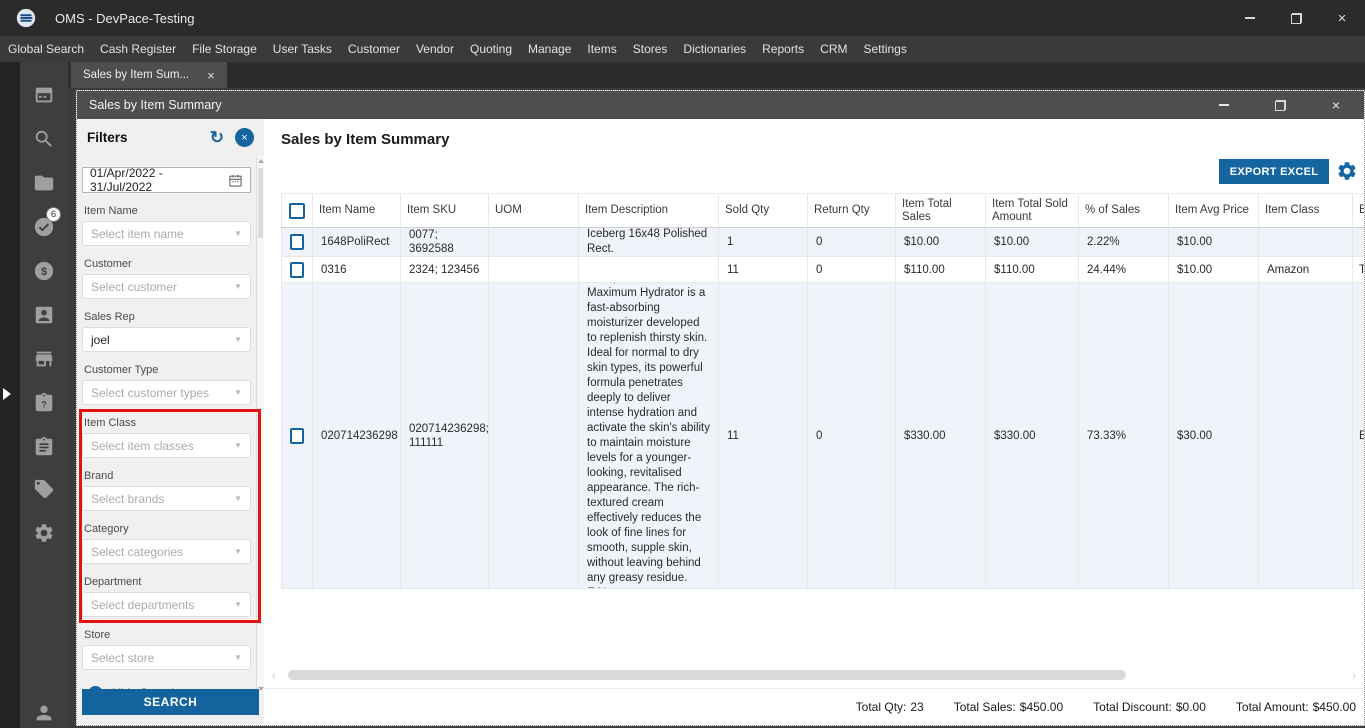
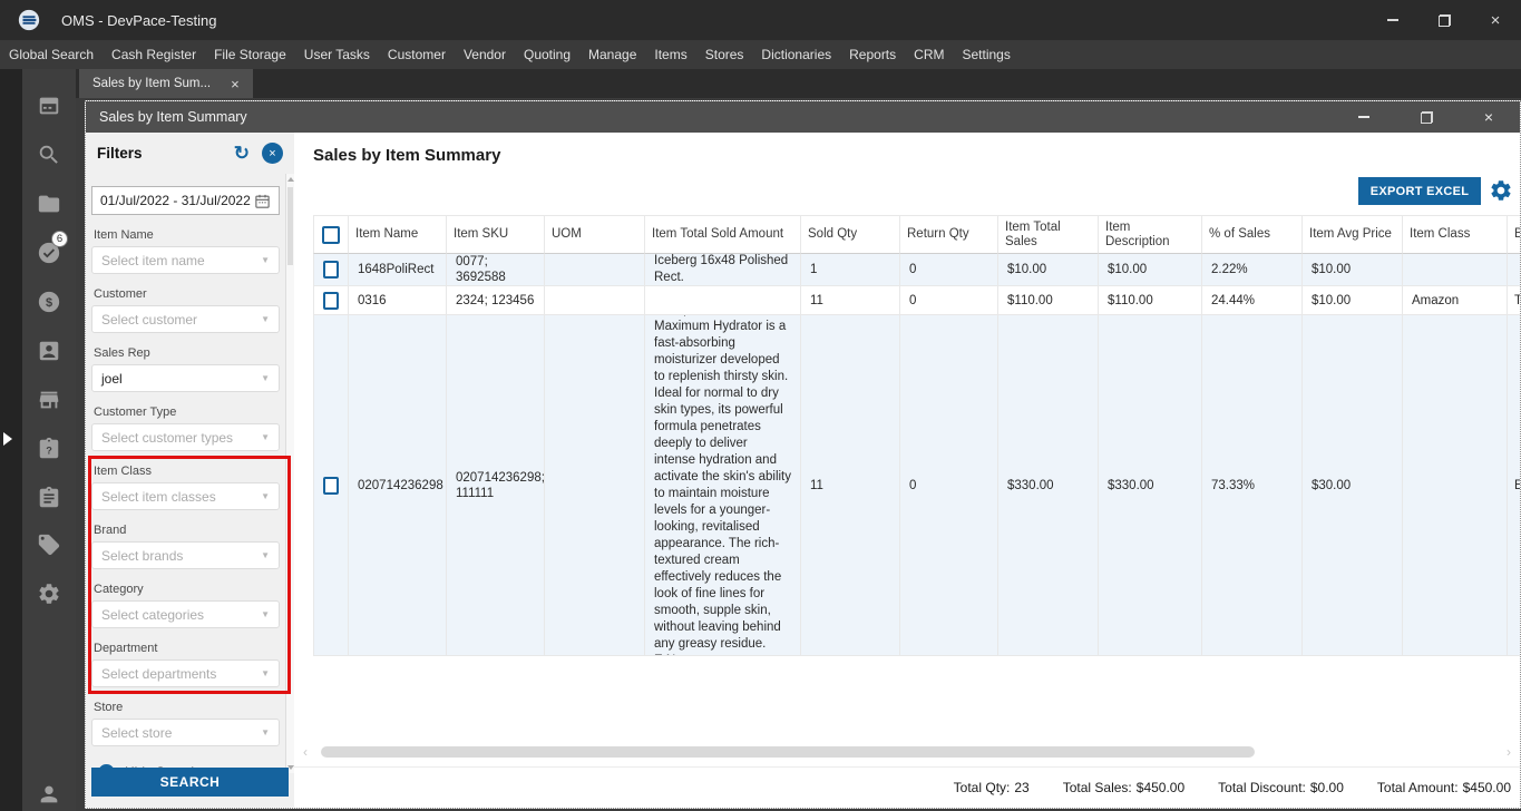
  OMS - DevPace-Testing
  ×
  Global Search
  Cash Register
  File Storage
  User Tasks
  Customer
  Vendor
  Quoting
  Manage
  Items
  Stores
  Dictionaries
  Reports
  CRM
  Settings
  6
  $
  ?
  Sales by Item Sum...
  ×
  Sales by Item Summary
  ×
  Filters
  ↻
  ×
- 01/Apr/2022 - 31/Jul/2022
+ 01/Jul/2022 - 31/Jul/2022
  Item Name
  Select item name
  ▼
  Customer
  Select customer
  ▼
  Sales Rep
  joel
  ▼
  Customer Type
  Select customer types
  ▼
  Item Class
  Select item classes
  ▼
  Brand
  Select brands
  ▼
  Category
  Select categories
  ▼
  Department
  Select departments
  ▼
  Store
  Select store
  ▼
  SEARCH
  Sales by Item Summary
  EXPORT EXCEL
  Item Name
  Item SKU
  UOM
- Item Description
+ Item Total Sold Amount
  Sold Qty
  Return Qty
  Item Total Sales
- Item Total Sold Amount
+ Item Description
  % of Sales
  Item Avg Price
  Item Class
  B
  1648PoliRect
  0077; 3692588
  Iceberg 16x48 Polished Rect.
  1
  0
  $10.00
  $10.00
  2.22%
  $10.00
  0316
  2324; 123456
  11
  0
  $110.00
  $110.00
  24.44%
  $10.00
  Amazon
  T
  020714236298
  020714236298; 111111
  Maximum Hydrator is a fast-absorbing moisturizer developed to replenish thirsty skin. Ideal for normal to dry skin types, its powerful formula penetrates deeply to deliver intense hydration and activate the skin's ability to maintain moisture levels for a younger-looking, revitalised appearance. The rich-textured cream effectively reduces the look of fine lines for smooth, supple skin, without leaving behind any greasy residue.
  11
  0
  $330.00
  $330.00
  73.33%
  $30.00
  E
  ‹
  ›
  Total Qty:
  23
  Total Sales:
  $450.00
  Total Discount:
  $0.00
  Total Amount:
  $450.00
